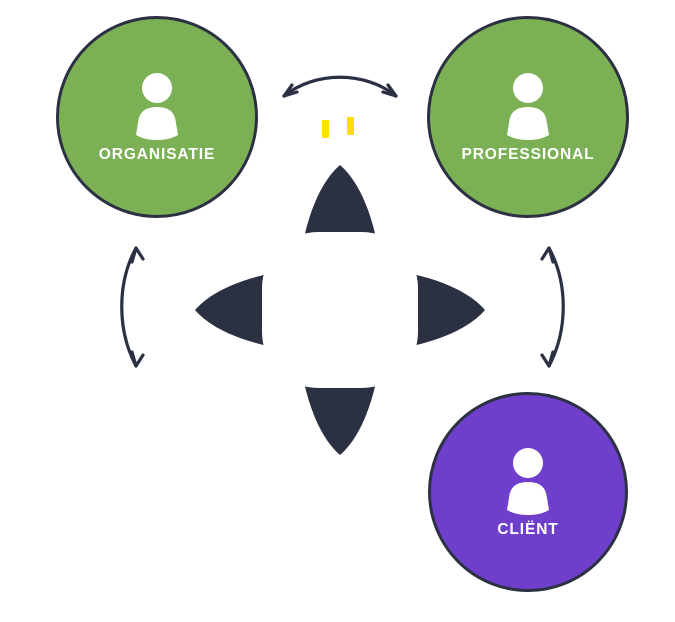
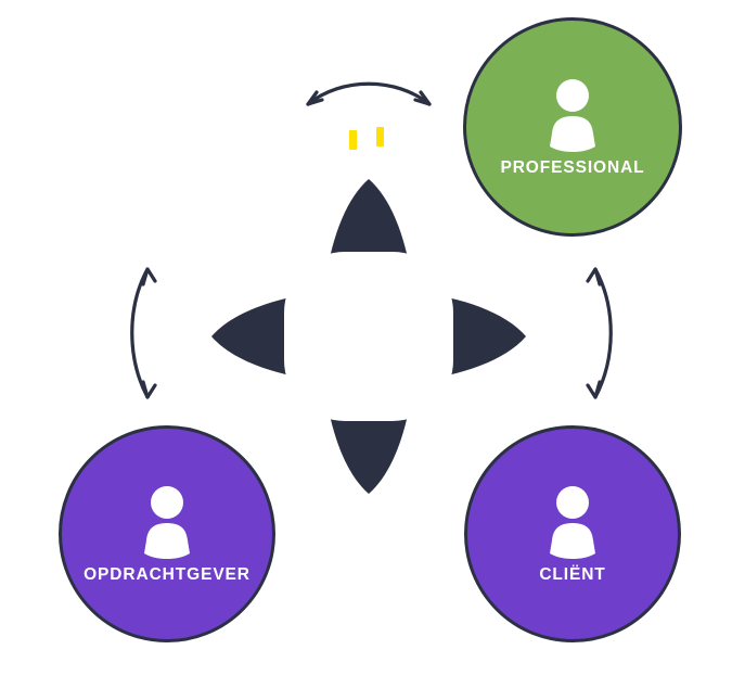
- ORGANISATIE
  PROFESSIONAL
+ OPDRACHTGEVER
  CLIËNT
